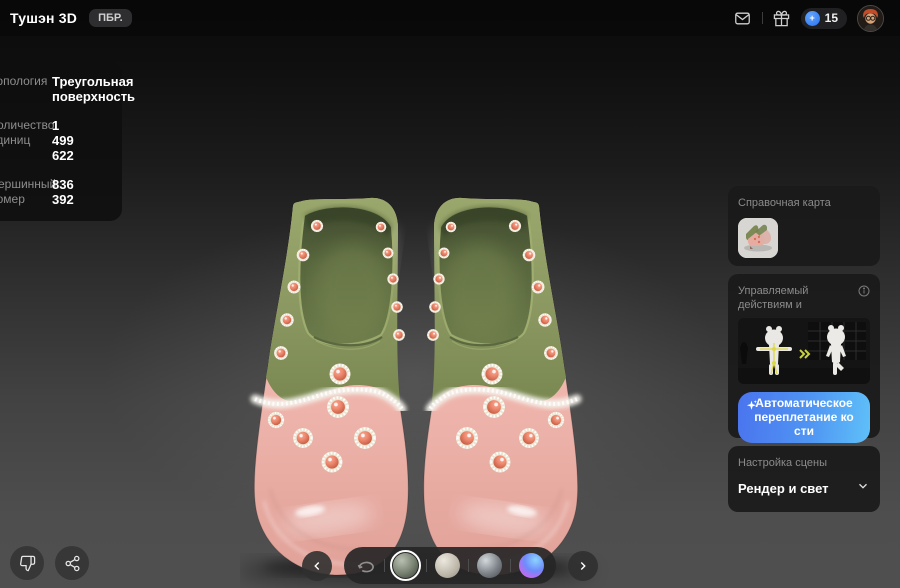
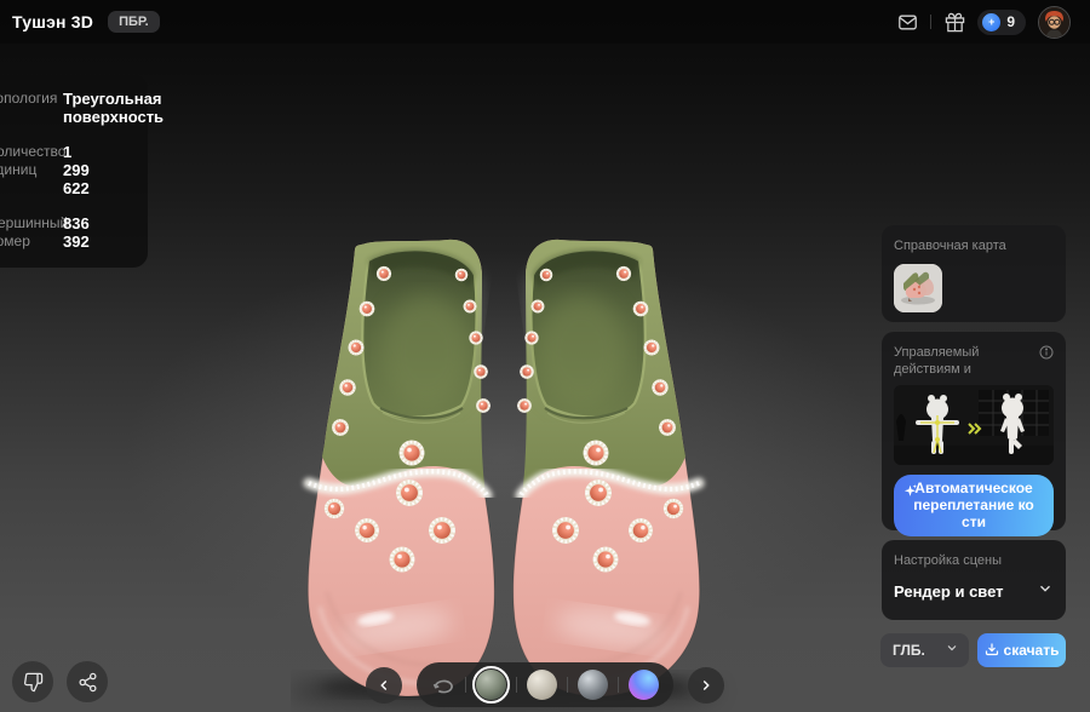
  Тушэн 3D
  ПБР.
  +
- 15
+ 9
  пология
  Треугольная поверхность
  оличеств иниц
- 1 499 622
+ 1 299 622
  ершинны мер
  836 392
  Справочная карта
  Управляемый действиям и
  Автоматическое переплетание кости
  Настройка сцены
  Рендер и свет
+ ГЛБ.
+ скачать
